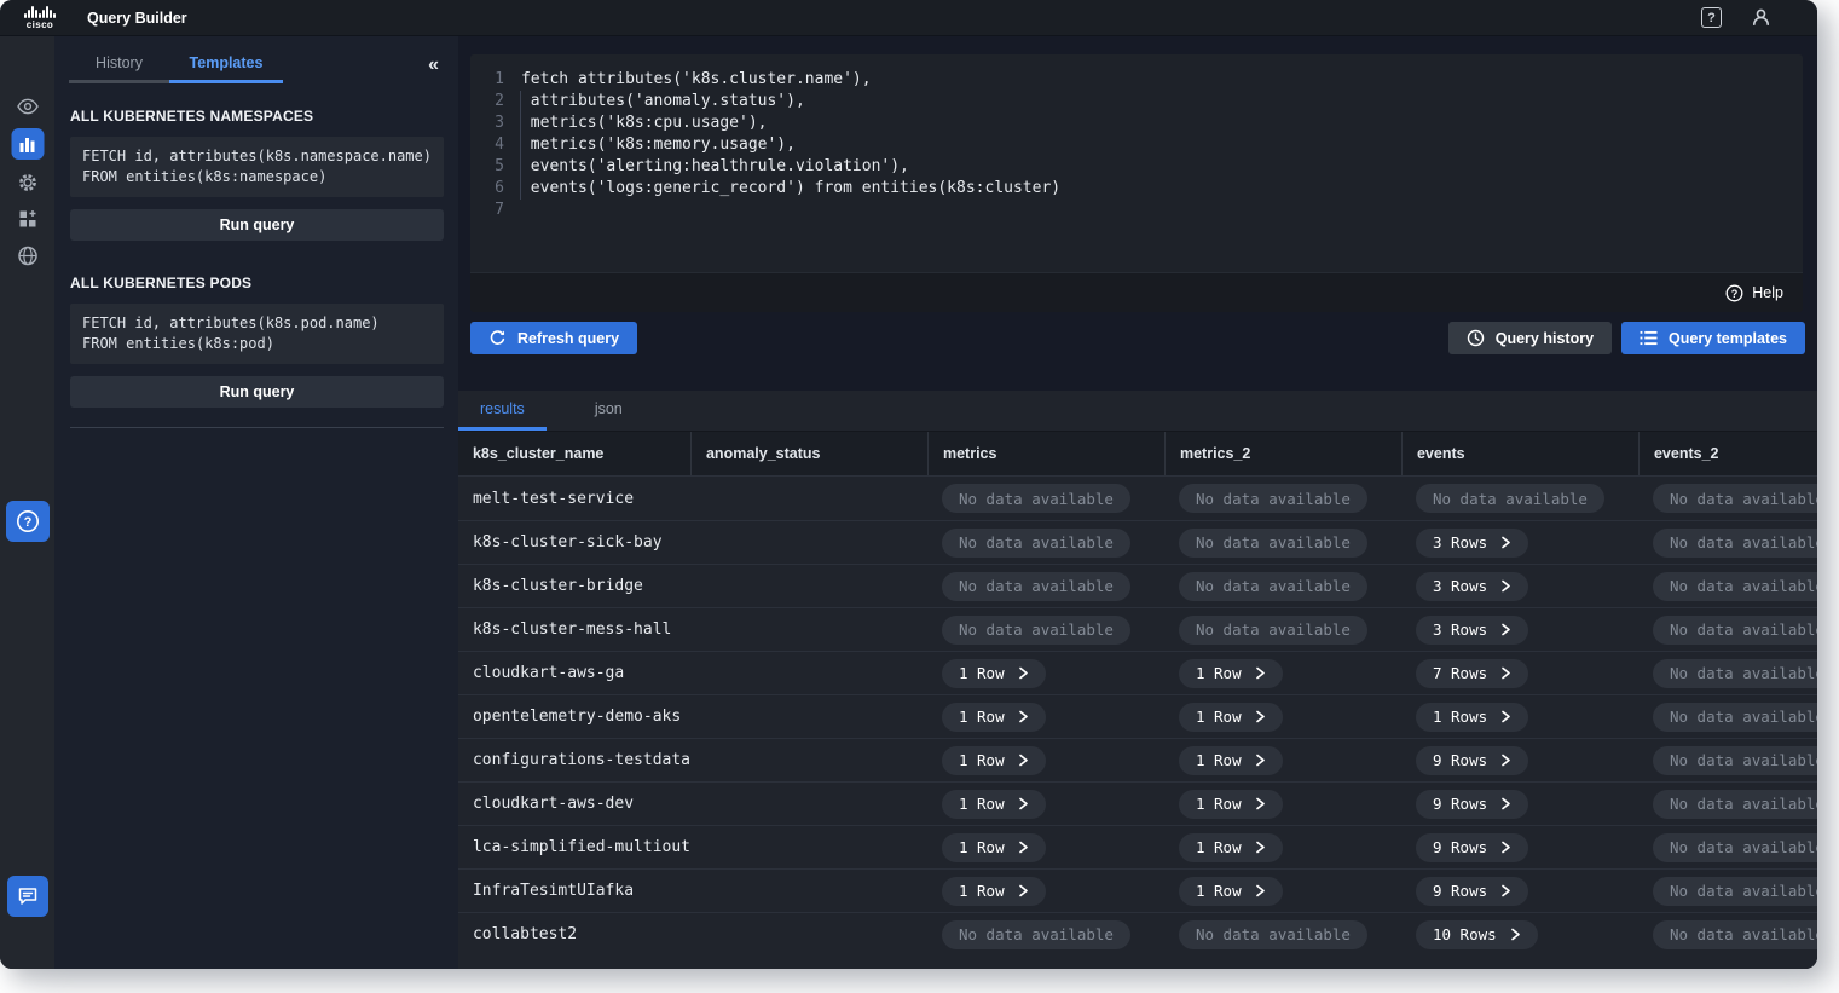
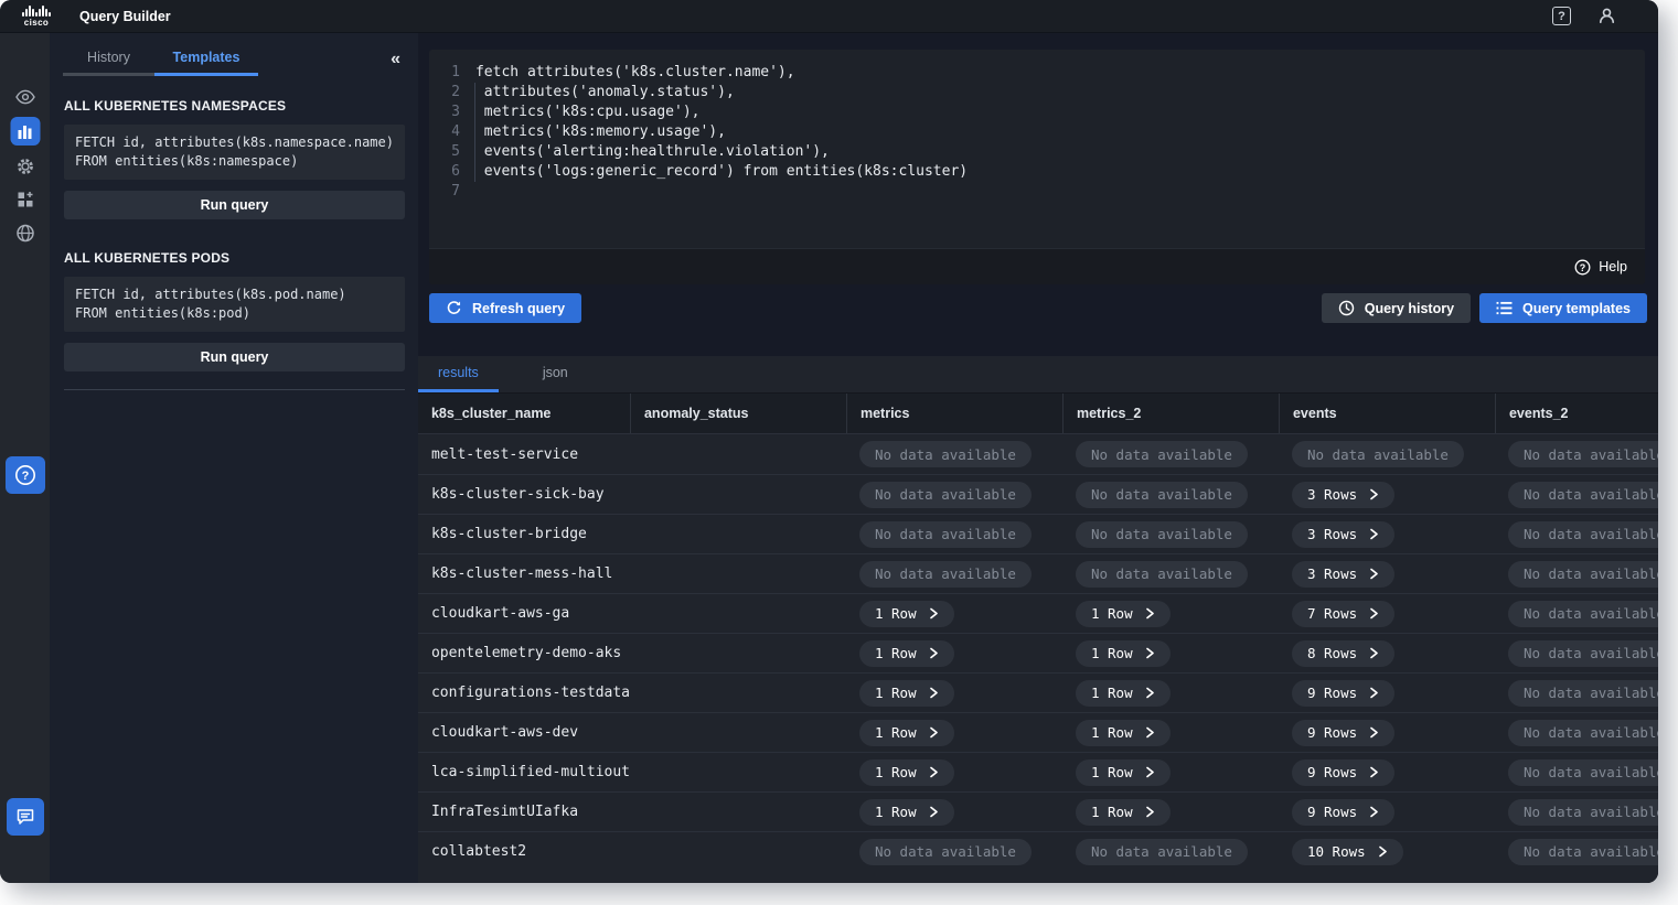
  cisco
  Query Builder
  ?
  ?
  History
  Templates
  «
  ALL KUBERNETES NAMESPACES
  FETCH id, attributes(k8s.namespace.name) FROM entities(k8s:namespace)
  Run query
  ALL KUBERNETES PODS
  FETCH id, attributes(k8s.pod.name) FROM entities(k8s:pod)
  Run query
  1
  fetch attributes('k8s.cluster.name'),
  2
  attributes('anomaly.status'),
  3
  metrics('k8s:cpu.usage'),
  4
  metrics('k8s:memory.usage'),
  5
  events('alerting:healthrule.violation'),
  6
  events('logs:generic_record') from entities(k8s:cluster)
  7
  ?
  Help
  Refresh query
  Query history
  Query templates
  results
  json
  k8s_cluster_name
  anomaly_status
  metrics
  metrics_2
  events
  events_2
  melt-test-service
  No data available
  No data available
  No data available
  No data availabl
  k8s-cluster-sick-bay
  No data available
  No data available
  3 Rows
  No data availabl
  k8s-cluster-bridge
  No data available
  No data available
  3 Rows
  No data availabl
  k8s-cluster-mess-hall
  No data available
  No data available
  3 Rows
  No data availabl
  cloudkart-aws-ga
  1 Row
  1 Row
  7 Rows
  No data availabl
  opentelemetry-demo-aks
  1 Row
  1 Row
- 1 Rows
+ 8 Rows
  No data availabl
  configurations-testdata
  1 Row
  1 Row
  9 Rows
  No data availabl
  cloudkart-aws-dev
  1 Row
  1 Row
  9 Rows
  No data availabl
  lca-simplified-multiout
  1 Row
  1 Row
  9 Rows
  No data availabl
  InfraTesimtUIafka
  1 Row
  1 Row
  9 Rows
  No data availabl
  collabtest2
  No data available
  No data available
  10 Rows
  No data availabl
